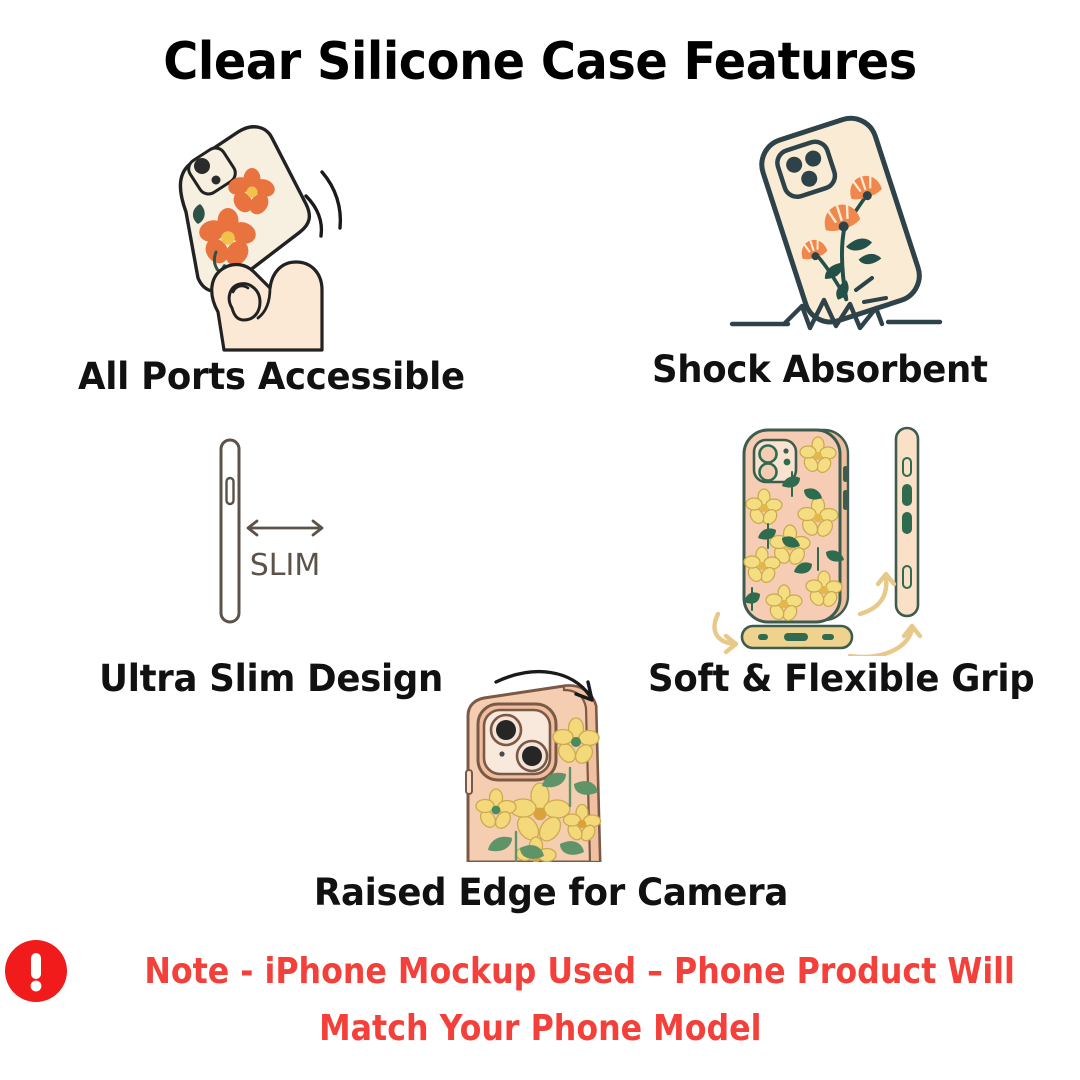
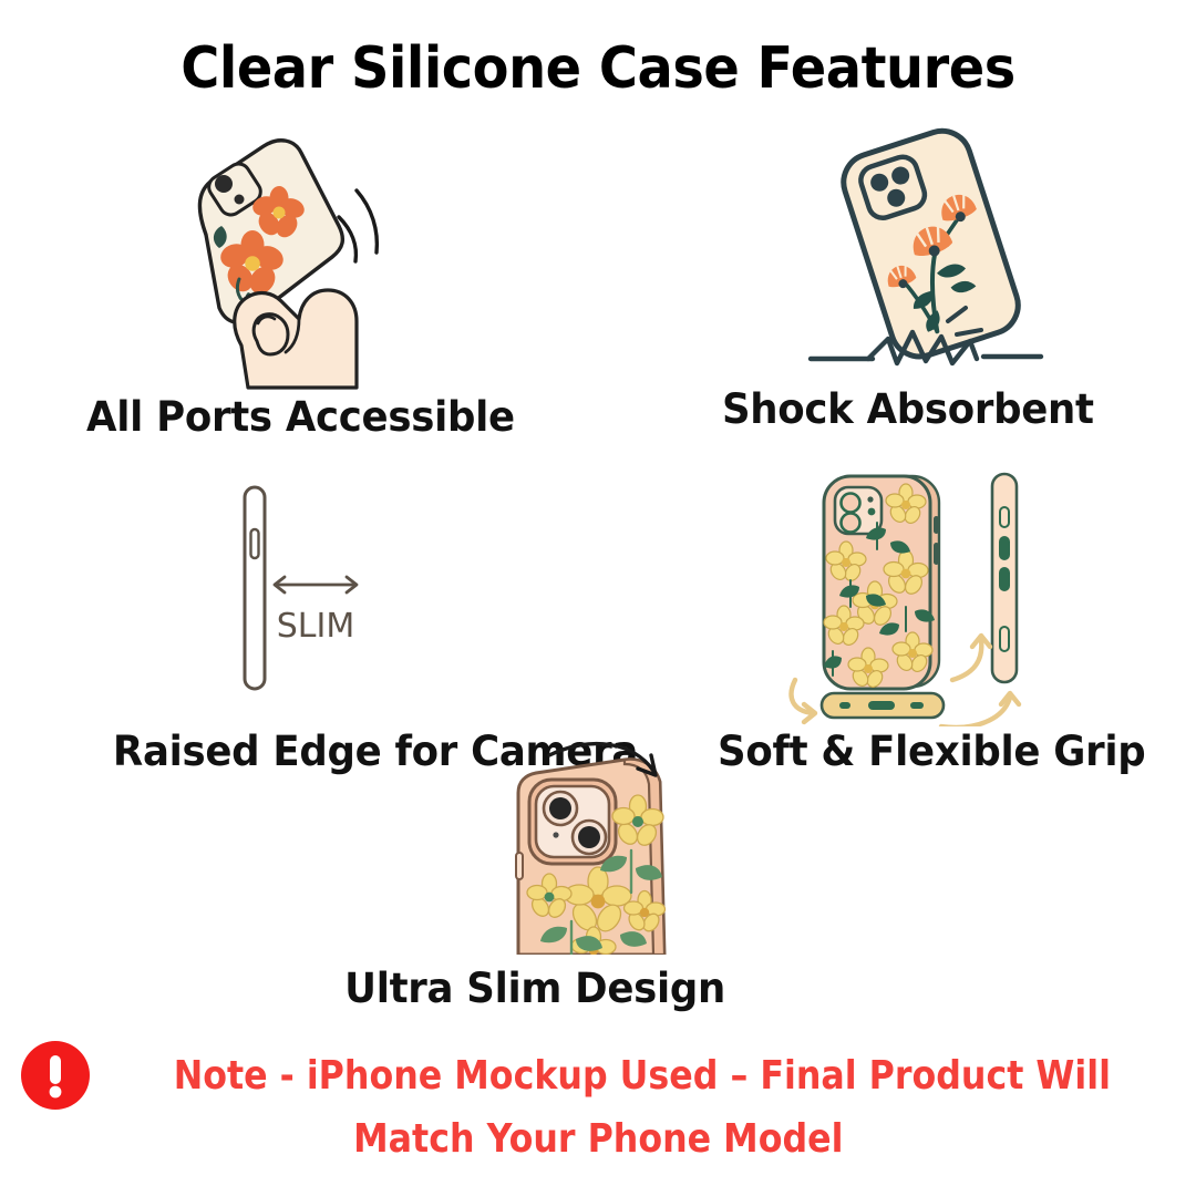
  Clear Silicone Case Features
  All Ports Accessible
  Shock Absorbent
  SLIM
- Ultra Slim Design
+ Raised Edge for Camera
  Soft & Flexible Grip
- Raised Edge for Camera
+ Ultra Slim Design
- Note - iPhone Mockup Used – Phone Product Will
+ Note - iPhone Mockup Used – Final Product Will
  Match Your Phone Model
